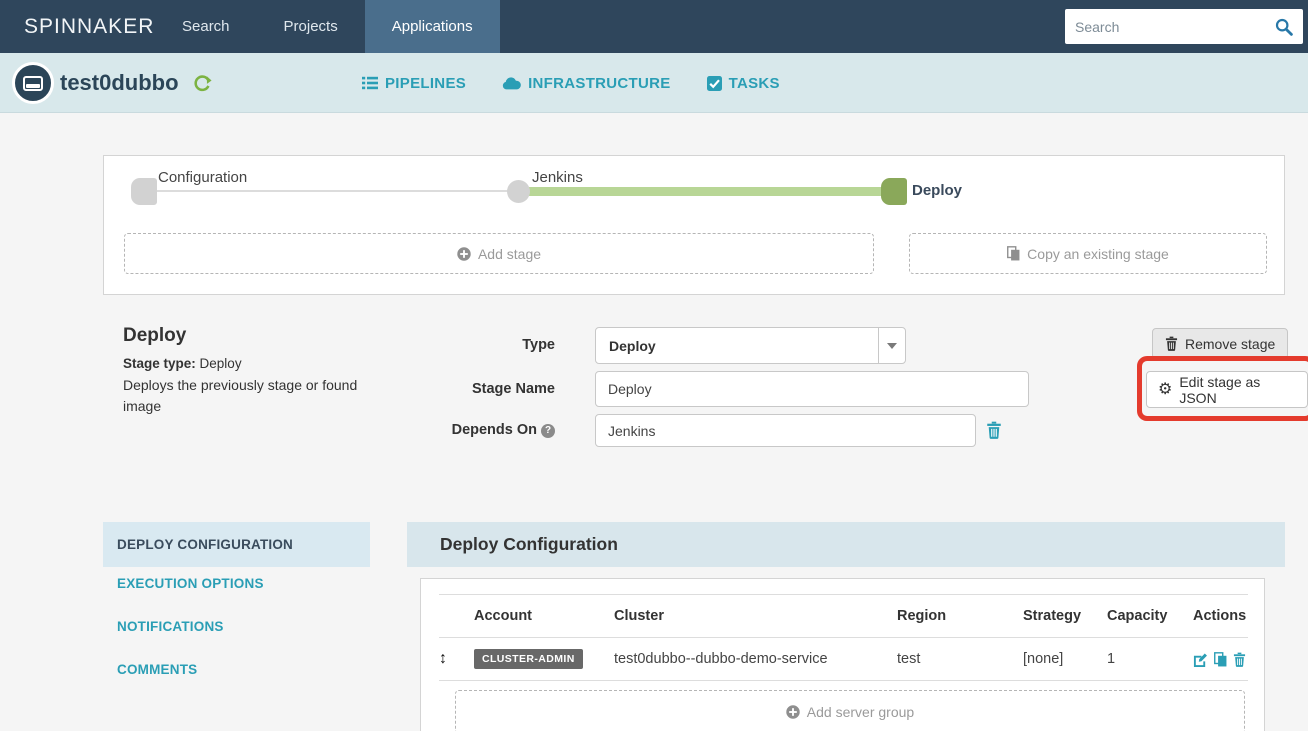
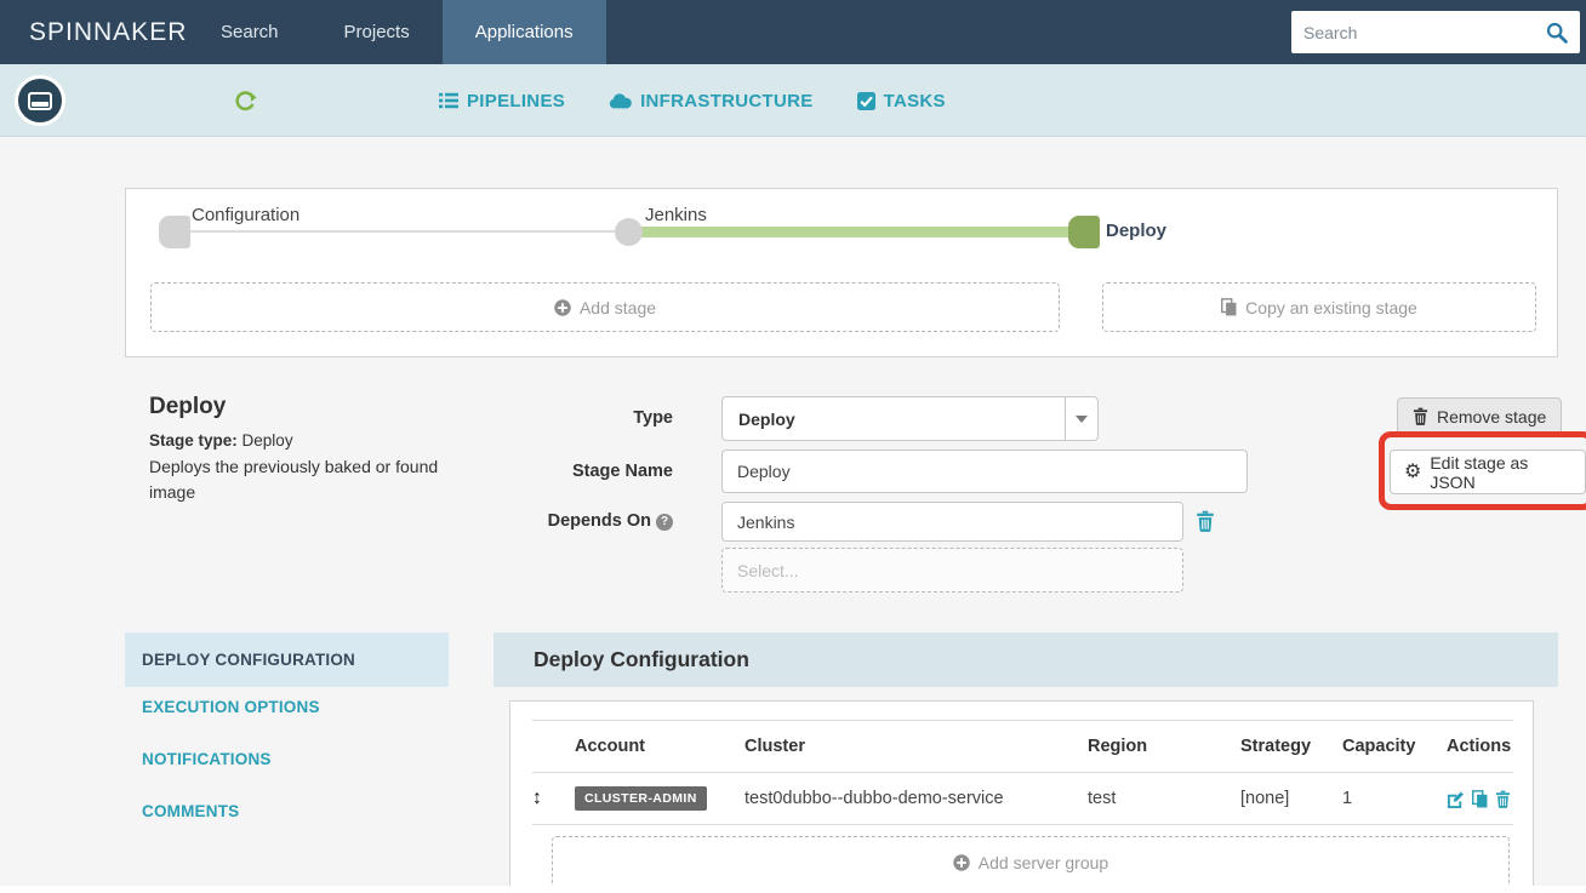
  SPINNAKER
  Search
  Projects
  Applications
  Search
- test0dubbo
  PIPELINES
  INFRASTRUCTURE
  TASKS
  Configuration
  Jenkins
  Deploy
  Add stage
  Copy an existing stage
  Deploy
  Stage type: Deploy
- Deploys the previously stage or found image
+ Deploys the previously baked or found image
  Type
  Stage Name
  Depends On ?
  Deploy
  Deploy
  Jenkins
+ Select...
  Remove stage
  ⚙
  Edit stage as JSON
  DEPLOY CONFIGURATION
  EXECUTION OPTIONS
  NOTIFICATIONS
  COMMENTS
  Deploy Configuration
  	Account	Cluster	Region	Strategy	Capacity	Actions
  ↕	CLUSTER-ADMIN	test0dubbo--dubbo-demo-service	test	[none]	1
  Add server group
